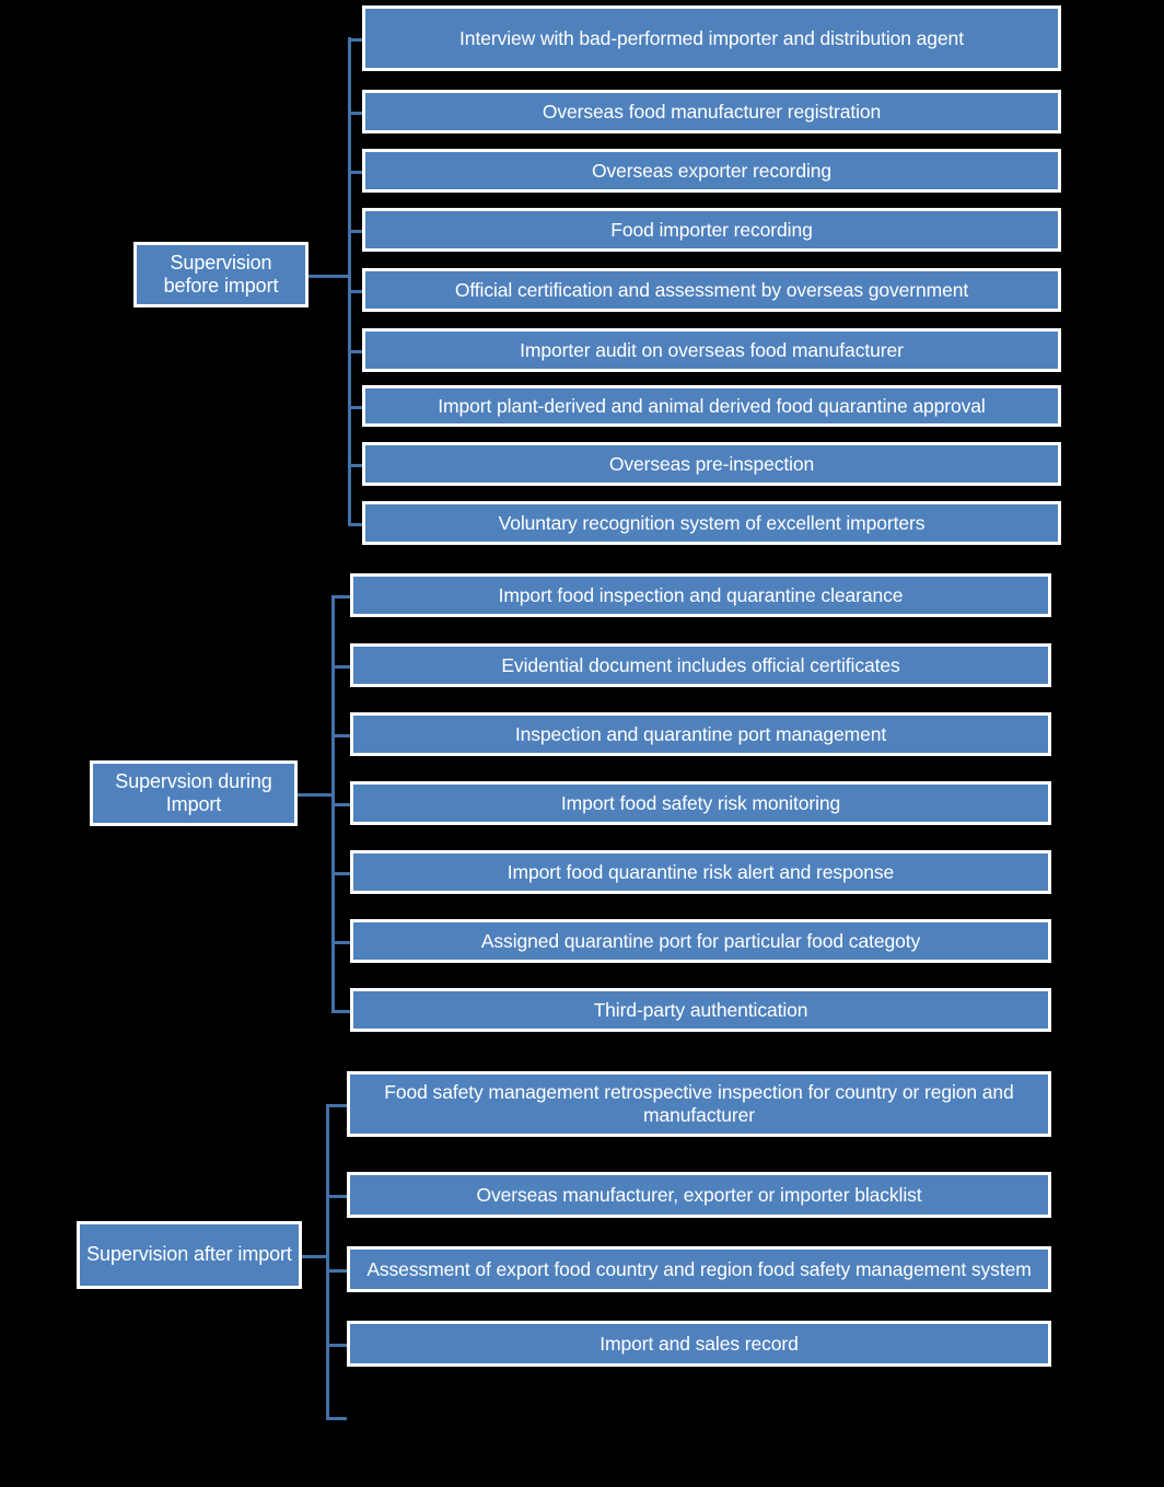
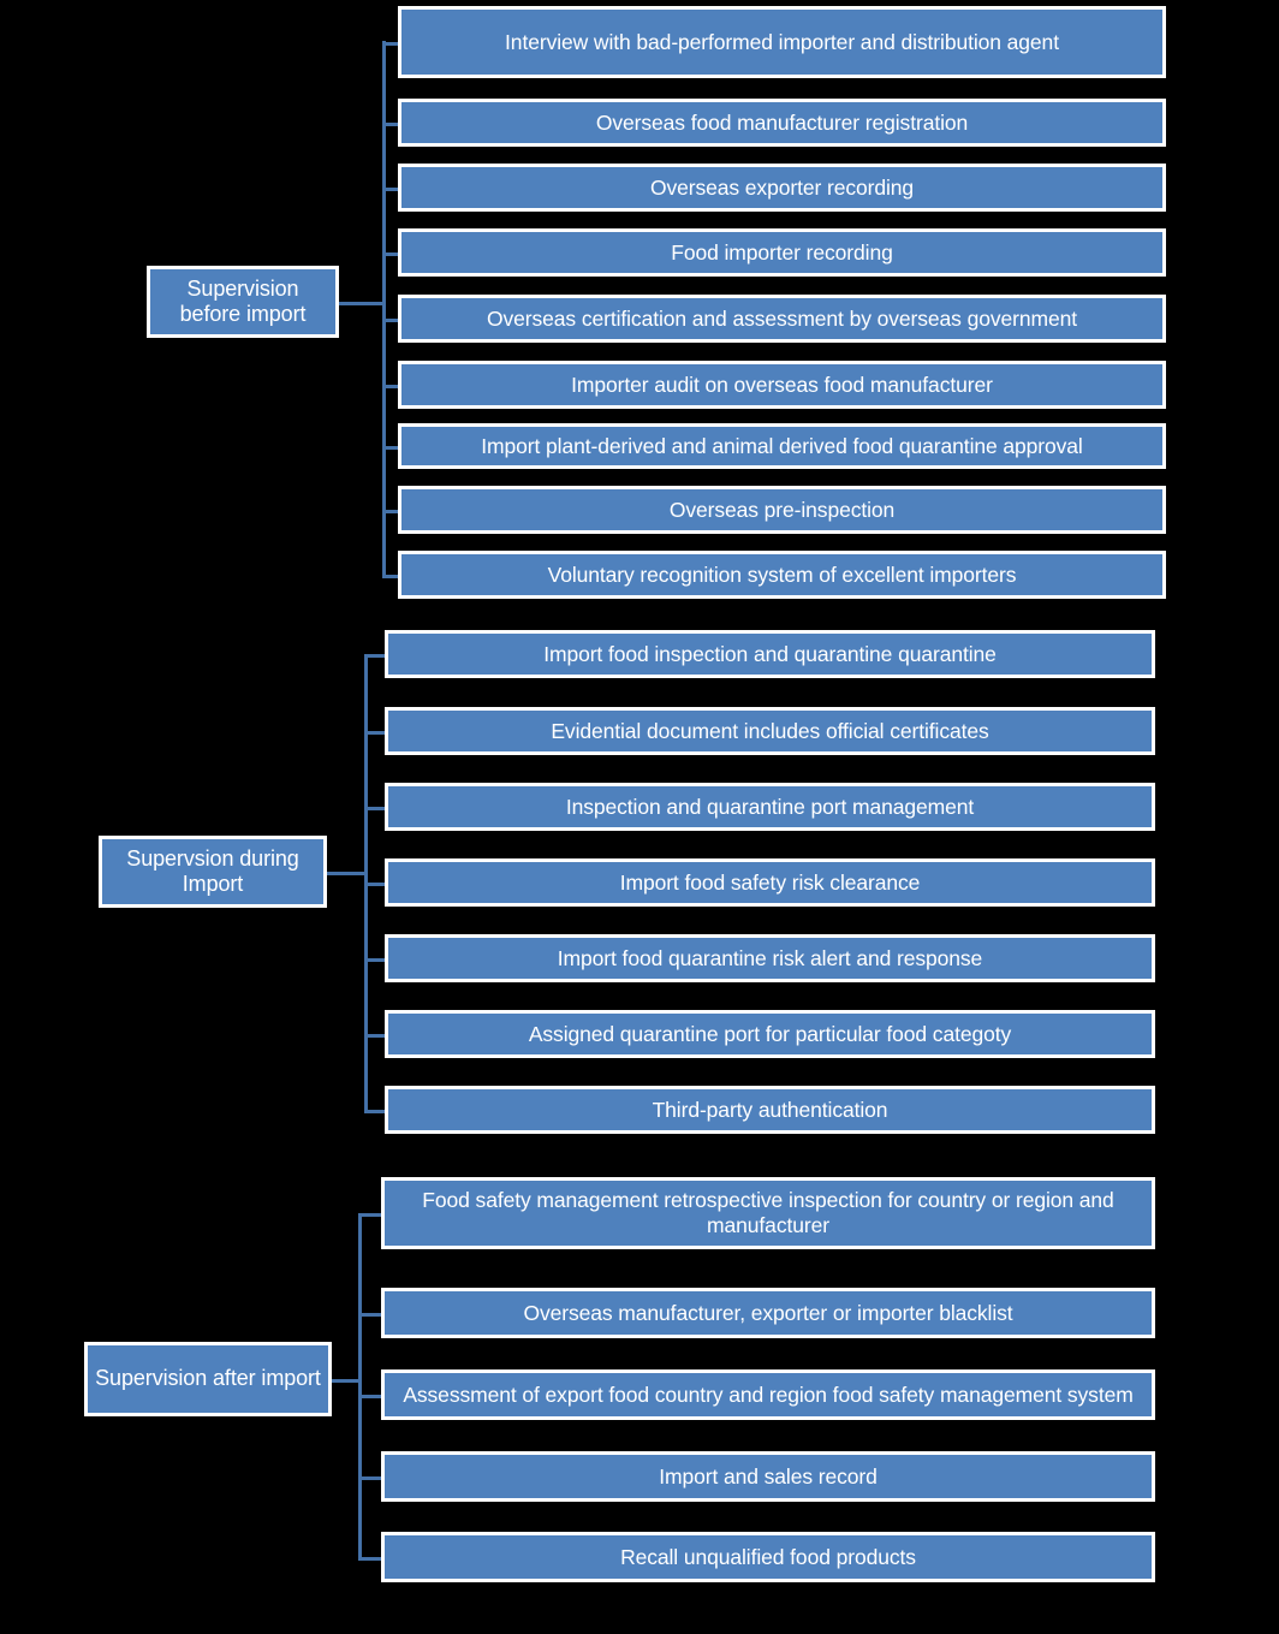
  Supervision before import
  Interview with bad-performed importer and distribution agent
  Overseas food manufacturer registration
  Overseas exporter recording
  Food importer recording
- Official certification and assessment by overseas government
+ Overseas certification and assessment by overseas government
  Importer audit on overseas food manufacturer
  Import plant-derived and animal derived food quarantine approval
  Overseas pre-inspection
  Voluntary recognition system of excellent importers
  Supervsion during Import
- Import food inspection and quarantine clearance
+ Import food inspection and quarantine quarantine
  Evidential document includes official certificates
  Inspection and quarantine port management
- Import food safety risk monitoring
+ Import food safety risk clearance
  Import food quarantine risk alert and response
  Assigned quarantine port for particular food categoty
  Third-party authentication
  Supervision after import
  Food safety management retrospective inspection for country or region and manufacturer
  Overseas manufacturer, exporter or importer blacklist
  Assessment of export food country and region food safety management system
  Import and sales record
+ Recall unqualified food products
